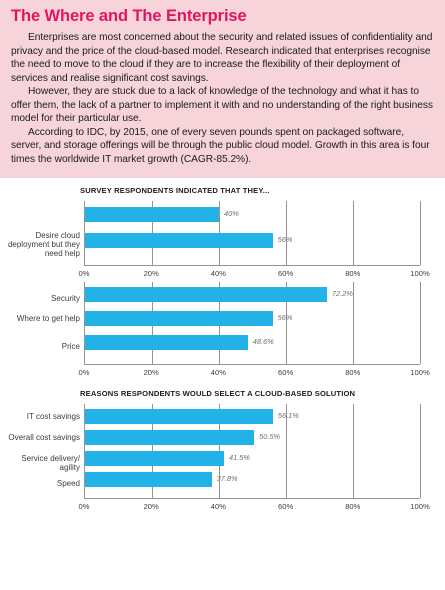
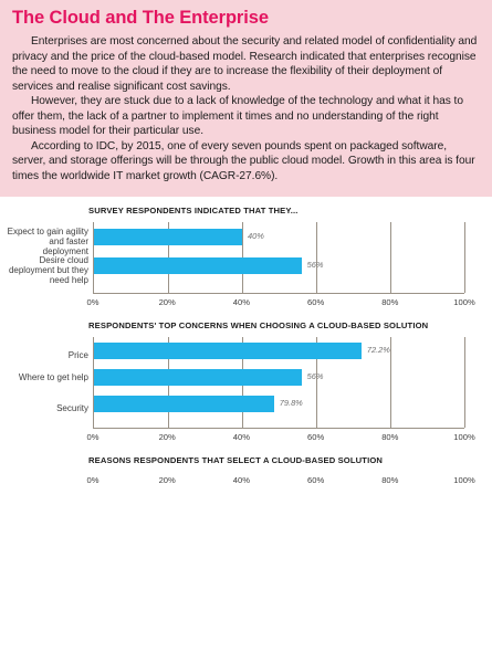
- The Where and The Enterprise
+ The Cloud and The Enterprise
- Enterprises are most concerned about the security and related issues of confidentiality and privacy and the price of the cloud-based model. Research indicated that enterprises recognise the need to move to the cloud if they are to increase the flexibility of their deployment of services and realise significant cost savings.
+ Enterprises are most concerned about the security and related model of confidentiality and privacy and the price of the cloud-based model. Research indicated that enterprises recognise the need to move to the cloud if they are to increase the flexibility of their deployment of services and realise significant cost savings.
- However, they are stuck due to a lack of knowledge of the technology and what it has to offer them, the lack of a partner to implement it with and no understanding of the right business model for their particular use.
+ However, they are stuck due to a lack of knowledge of the technology and what it has to offer them, the lack of a partner to implement it times and no understanding of the right business model for their particular use.
- According to IDC, by 2015, one of every seven pounds spent on packaged software, server, and storage offerings will be through the public cloud model. Growth in this area is four times the worldwide IT market growth (CAGR-85.2%).
+ According to IDC, by 2015, one of every seven pounds spent on packaged software, server, and storage offerings will be through the public cloud model. Growth in this area is four times the worldwide IT market growth (CAGR-27.6%).
  SURVEY RESPONDENTS INDICATED THAT THEY...
  40%
+ Expect to gain agility and faster deployment
  56%
  Desire cloud deployment but they need help
  0%
  20%
  40%
  60%
  80%
  100%
+ RESPONDENTS' TOP CONCERNS WHEN CHOOSING A CLOUD-BASED SOLUTION
  72.2%
- Security
+ Price
  56%
  Where to get help
- 48.6%
+ 79.8%
- Price
+ Security
  0%
  20%
  40%
  60%
  80%
  100%
- REASONS RESPONDENTS WOULD SELECT A CLOUD-BASED SOLUTION
+ REASONS RESPONDENTS THAT SELECT A CLOUD-BASED SOLUTION
- 56.1%
- IT cost savings
- 50.5%
- Overall cost savings
- 41.5%
- Service delivery/ agility
- 37.8%
- Speed
  0%
  20%
  40%
  60%
  80%
  100%
